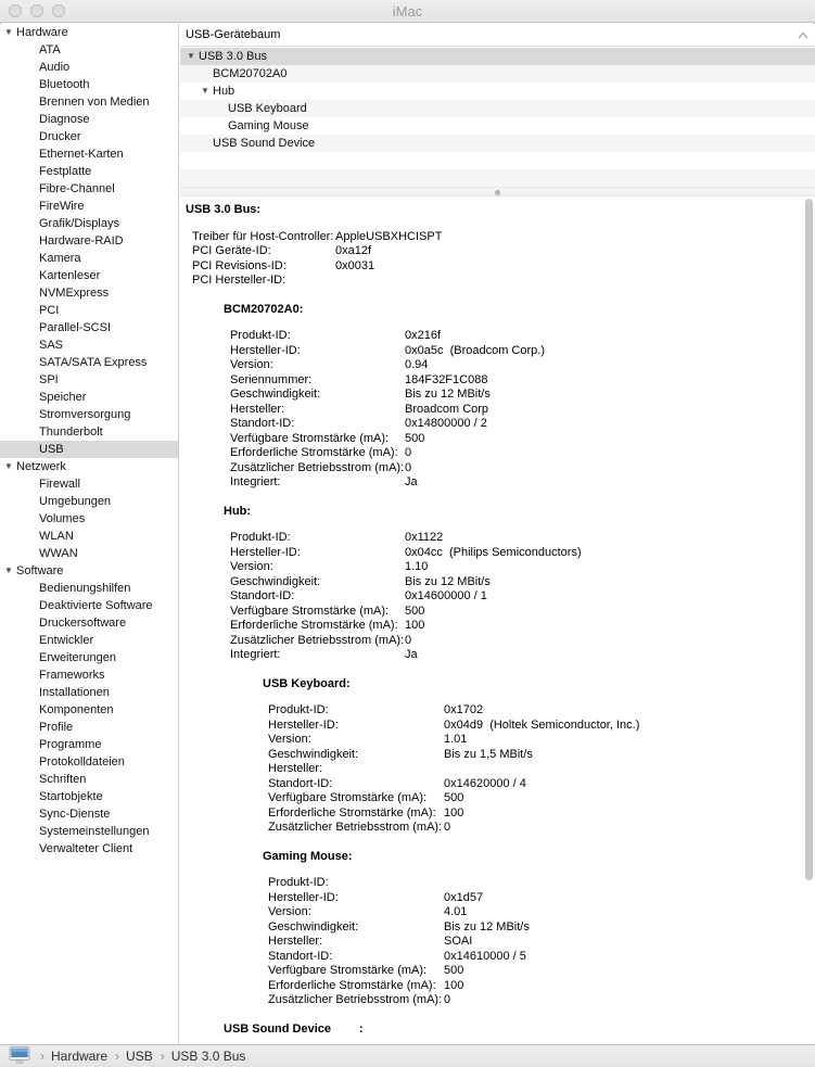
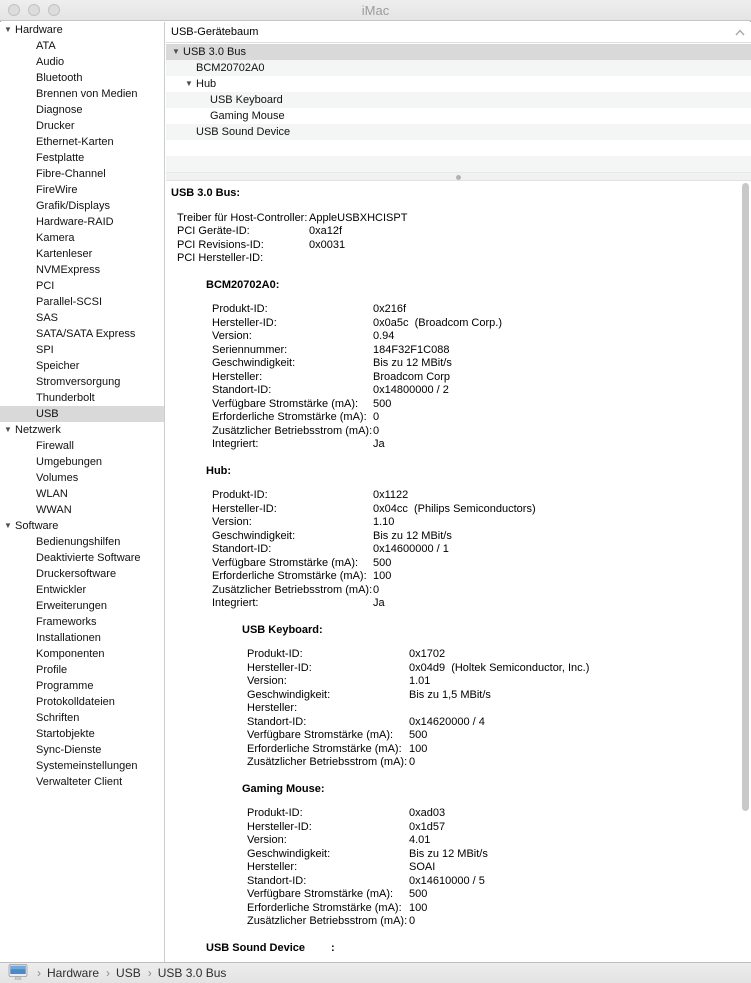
  iMac
  ▼
  Hardware
  ATA
  Audio
  Bluetooth
  Brennen von Medien
  Diagnose
  Drucker
  Ethernet-Karten
  Festplatte
  Fibre-Channel
  FireWire
  Grafik/Displays
  Hardware-RAID
  Kamera
  Kartenleser
  NVMExpress
  PCI
  Parallel-SCSI
  SAS
  SATA/SATA Express
  SPI
  Speicher
  Stromversorgung
  Thunderbolt
  USB
  ▼
  Netzwerk
  Firewall
  Umgebungen
  Volumes
  WLAN
  WWAN
  ▼
  Software
  Bedienungshilfen
  Deaktivierte Software
  Druckersoftware
  Entwickler
  Erweiterungen
  Frameworks
  Installationen
  Komponenten
  Profile
  Programme
  Protokolldateien
  Schriften
  Startobjekte
  Sync-Dienste
  Systemeinstellungen
  Verwalteter Client
  USB-Gerätebaum
  ▼
  USB 3.0 Bus
  BCM20702A0
  ▼
  Hub
  USB Keyboard
  Gaming Mouse
  USB Sound Device
  USB 3.0 Bus:
  Treiber für Host-Controller:
  AppleUSBXHCISPT
  PCI Geräte-ID:
  0xa12f
  PCI Revisions-ID:
  0x0031
  PCI Hersteller-ID:
  BCM20702A0:
  Produkt-ID:
  0x216f
  Hersteller-ID:
  0x0a5c (Broadcom Corp.)
  Version:
  0.94
  Seriennummer:
  184F32F1C088
  Geschwindigkeit:
  Bis zu 12 MBit/s
  Hersteller:
  Broadcom Corp
  Standort-ID:
  0x14800000 / 2
  Verfügbare Stromstärke (mA):
  500
  Erforderliche Stromstärke (mA):
  0
  Zusätzlicher Betriebsstrom (mA):
  0
  Integriert:
  Ja
  Hub:
  Produkt-ID:
  0x1122
  Hersteller-ID:
  0x04cc (Philips Semiconductors)
  Version:
  1.10
  Geschwindigkeit:
  Bis zu 12 MBit/s
  Standort-ID:
  0x14600000 / 1
  Verfügbare Stromstärke (mA):
  500
  Erforderliche Stromstärke (mA):
  100
  Zusätzlicher Betriebsstrom (mA):
  0
  Integriert:
  Ja
  USB Keyboard:
  Produkt-ID:
  0x1702
  Hersteller-ID:
  0x04d9 (Holtek Semiconductor, Inc.)
  Version:
  1.01
  Geschwindigkeit:
  Bis zu 1,5 MBit/s
  Hersteller:
  Standort-ID:
  0x14620000 / 4
  Verfügbare Stromstärke (mA):
  500
  Erforderliche Stromstärke (mA):
  100
  Zusätzlicher Betriebsstrom (mA):
  0
  Gaming Mouse:
  Produkt-ID:
+ 0xad03
  Hersteller-ID:
  0x1d57
  Version:
  4.01
  Geschwindigkeit:
  Bis zu 12 MBit/s
  Hersteller:
  SOAI
  Standort-ID:
  0x14610000 / 5
  Verfügbare Stromstärke (mA):
  500
  Erforderliche Stromstärke (mA):
  100
  Zusätzlicher Betriebsstrom (mA):
  0
  USB Sound Device :
  › Hardware › USB › USB 3.0 Bus
